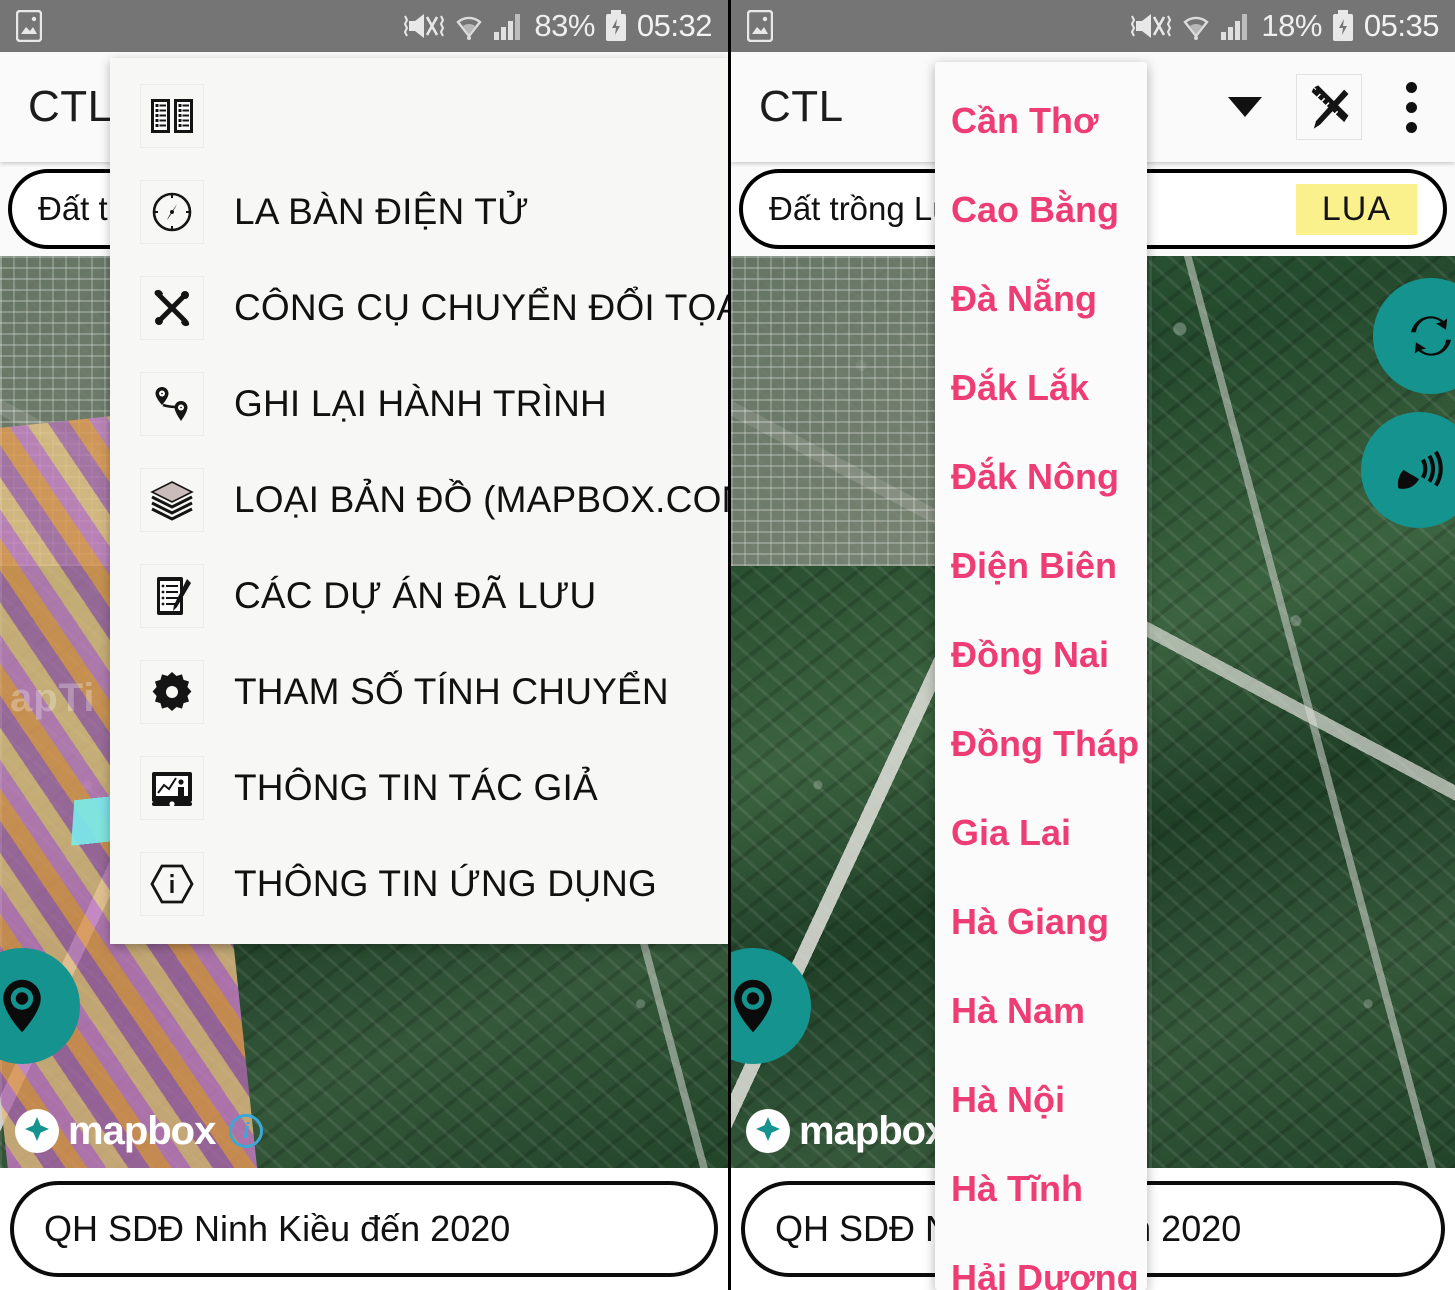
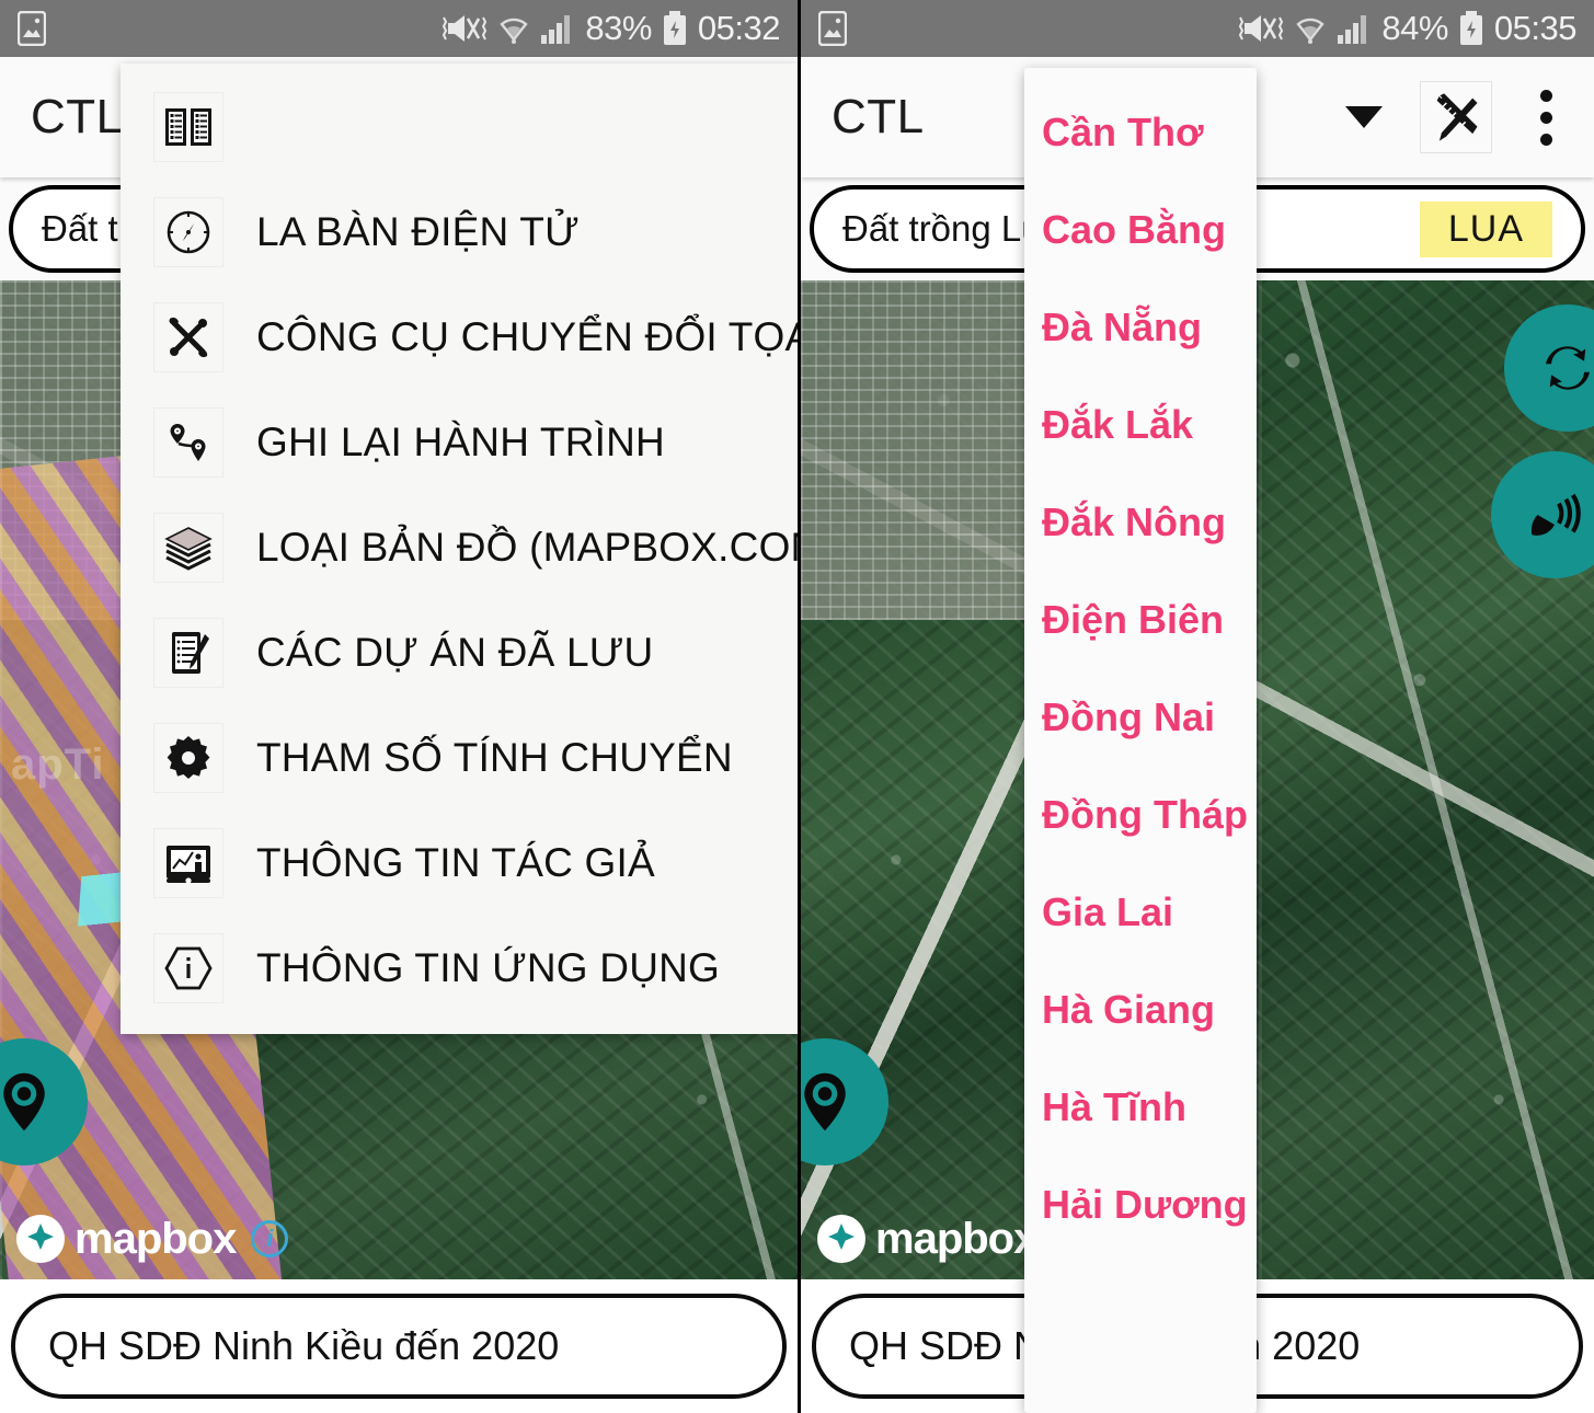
  83%
  05:32
  CTL
  apTi
  mapbox
  i
  QH SDĐ Ninh Kiều đến 2020
  LA BÀN ĐIỆN TỬ
  CÔNG CỤ CHUYỂN ĐỔI TỌA
  GHI LẠI HÀNH TRÌNH
  LOẠI BẢN ĐỒ (MAPBOX.CO
  CÁC DỰ ÁN ĐÃ LƯU
  THAM SỐ TÍNH CHUYỂN
  THÔNG TIN TÁC GIẢ
  THÔNG TIN ỨNG DỤNG
- 18%
+ 84%
  05:35
  CTL
  Đất trồng L
  LUA
  mapbo
  Cần Thơ
  Cao Bằng
  Đà Nẵng
  Đắk Lắk
  Đắk Nông
  Điện Biên
  Đồng Nai
  Đồng Tháp
  Gia Lai
  Hà Giang
- Hà Nam
- Hà Nội
  Hà Tĩnh
  Hải Dương
